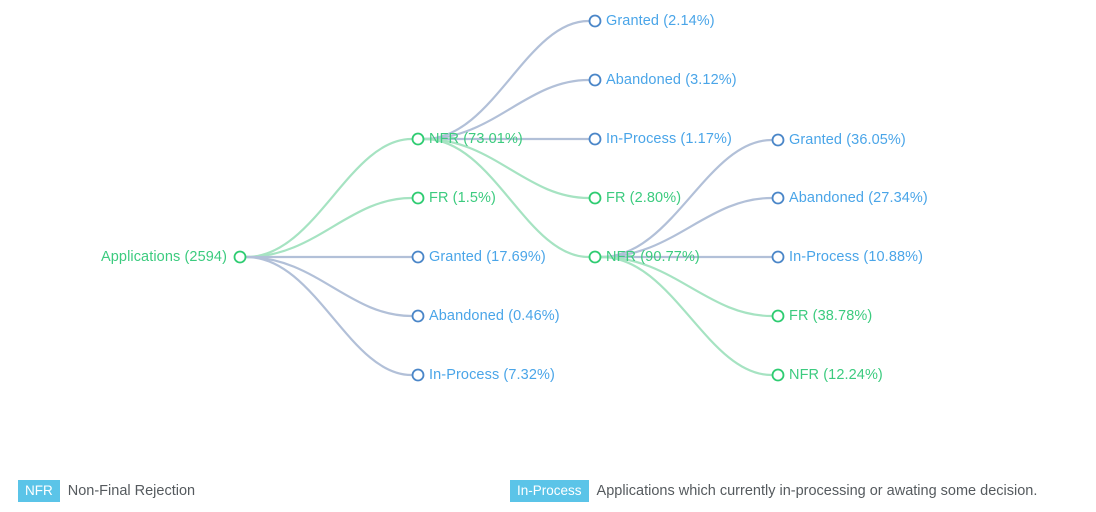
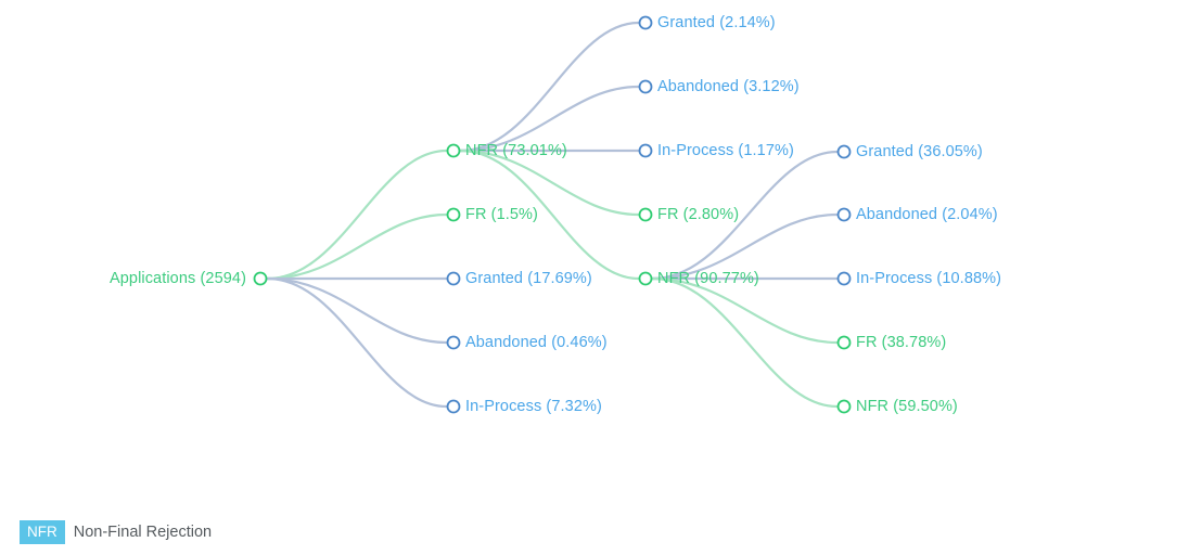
  Applications (2594)
  NFR (73.01%)
  FR (1.5%)
  Granted (17.69%)
  Abandoned (0.46%)
  In-Process (7.32%)
  Granted (2.14%)
  Abandoned (3.12%)
  In-Process (1.17%)
  FR (2.80%)
  NFR (90.77%)
  Granted (36.05%)
- Abandoned (27.34%)
+ Abandoned (2.04%)
  In-Process (10.88%)
  FR (38.78%)
- NFR (12.24%)
+ NFR (59.50%)
  NFR
  Non-Final Rejection
- In-Process
- Applications which currently in-processing or awating some decision.
